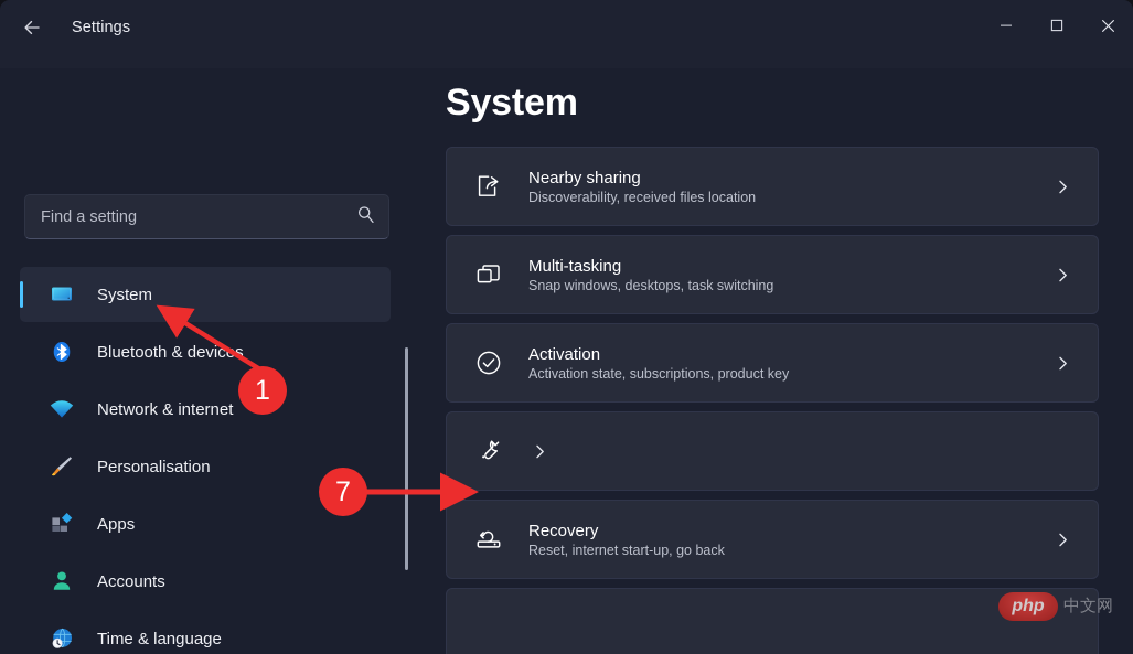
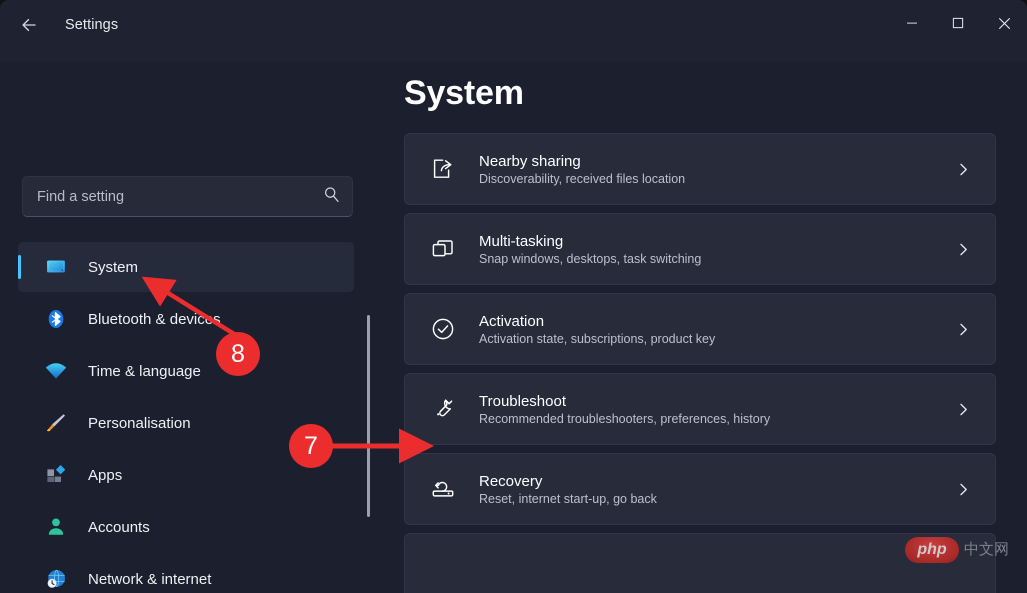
  Settings
  Find a setting
  System
  Bluetooth & devics
- Network & internet
+ Time & language
  Personalisation
  Apps
  Accounts
- Time & language
+ Network & internet
  System
  Nearby sharing
  Discoverability, received files location
  Multi-tasking
  Snap windows, desktops, task switching
  Activation
  Activation state, subscriptions, product key
+ Troubleshoot
+ Recommended troubleshooters, preferences, history
  Recovery
  Reset, internet start-up, go back
- 1
+ 8
  7
  php
  中文网
